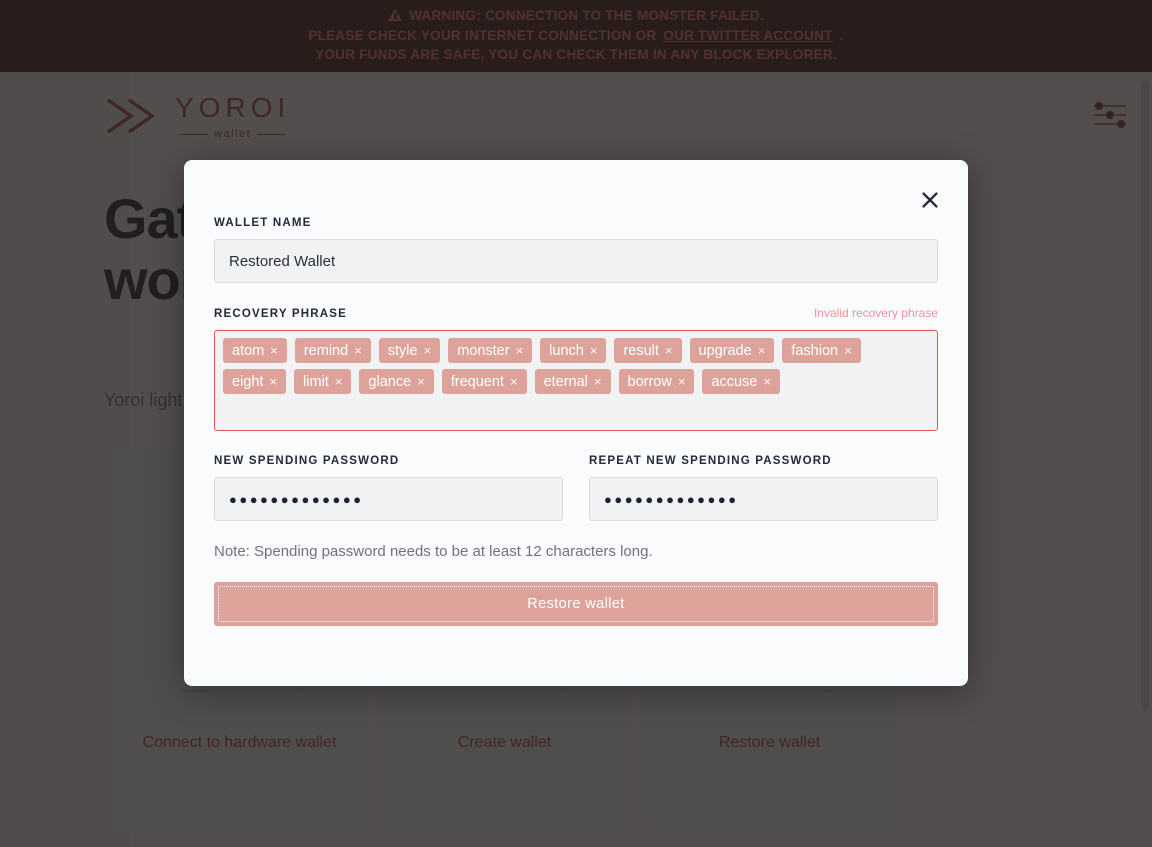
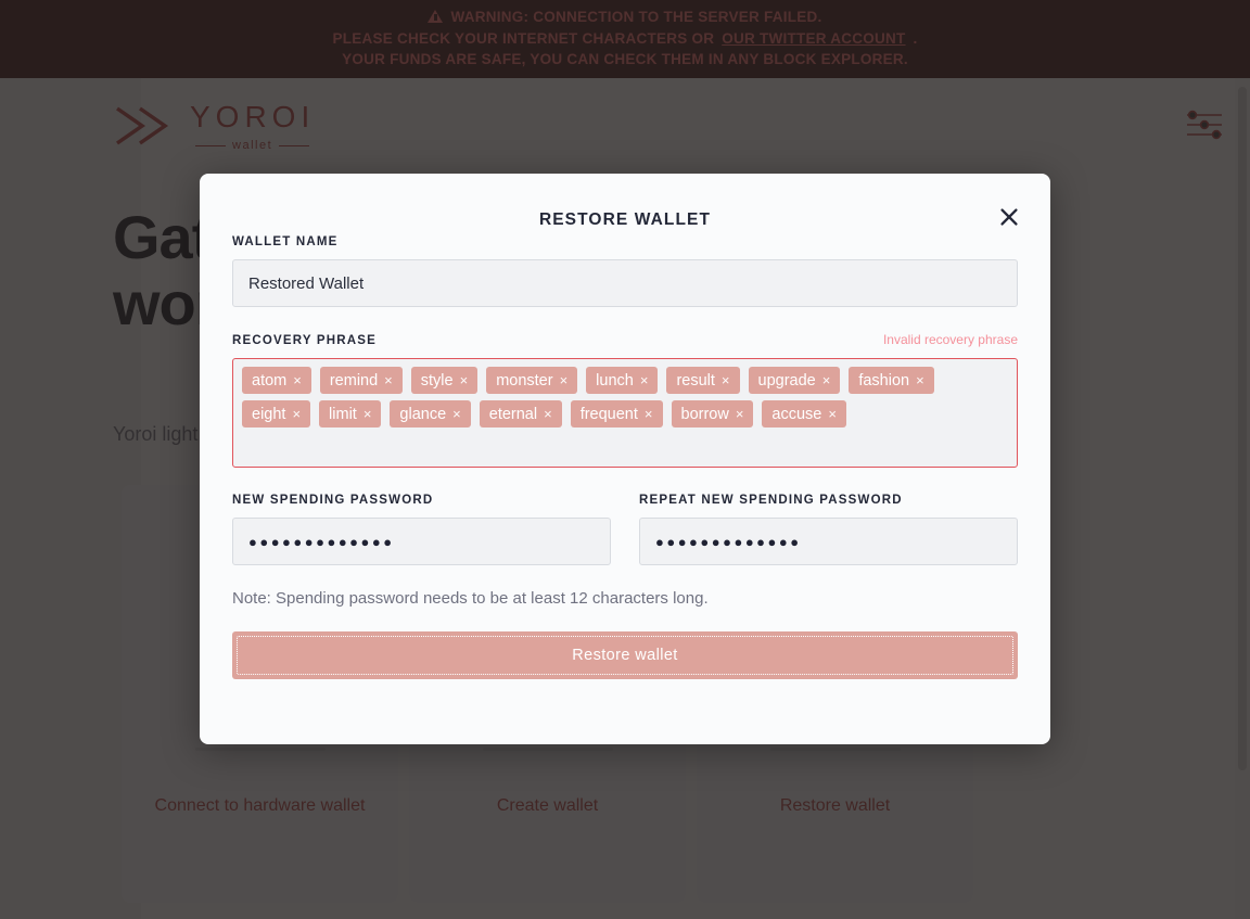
- WARNING: CONNECTION TO THE MONSTER FAILED.
+ WARNING: CONNECTION TO THE SERVER FAILED.
- PLEASE CHECK YOUR INTERNET CONNECTION OR
+ PLEASE CHECK YOUR INTERNET CHARACTERS OR
  OUR TWITTER ACCOUNT
  .
  YOUR FUNDS ARE SAFE, YOU CAN CHECK THEM IN ANY BLOCK EXPLORER.
  YOROI
  wallet
  Connect to hardware wallet
  Create wallet
  Restore wallet
+ RESTORE WALLET
  WALLET NAME
  Restored Wallet
  RECOVERY PHRASE
  Invalid recovery phrase
  atom
  ×
  remind
  ×
  style
  ×
  monster
  ×
  lunch
  ×
  result
  ×
  upgrade
  ×
  fashion
  ×
  eight
  ×
  limit
  ×
  glance
  ×
- frequent
+ eternal
  ×
- eternal
+ frequent
  ×
  borrow
  ×
  accuse
  ×
  NEW SPENDING PASSWORD
  ●●●●●●●●●●●●●
  REPEAT NEW SPENDING PASSWORD
  ●●●●●●●●●●●●●
  Note: Spending password needs to be at least 12 characters long.
  Restore wallet
